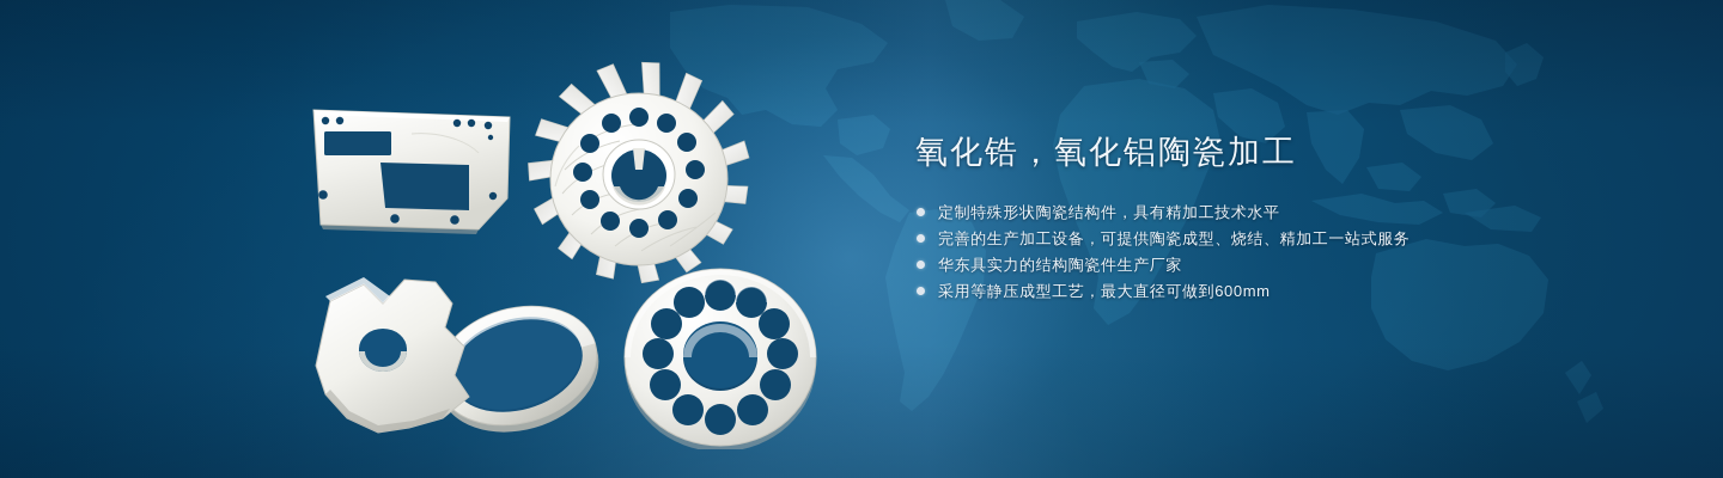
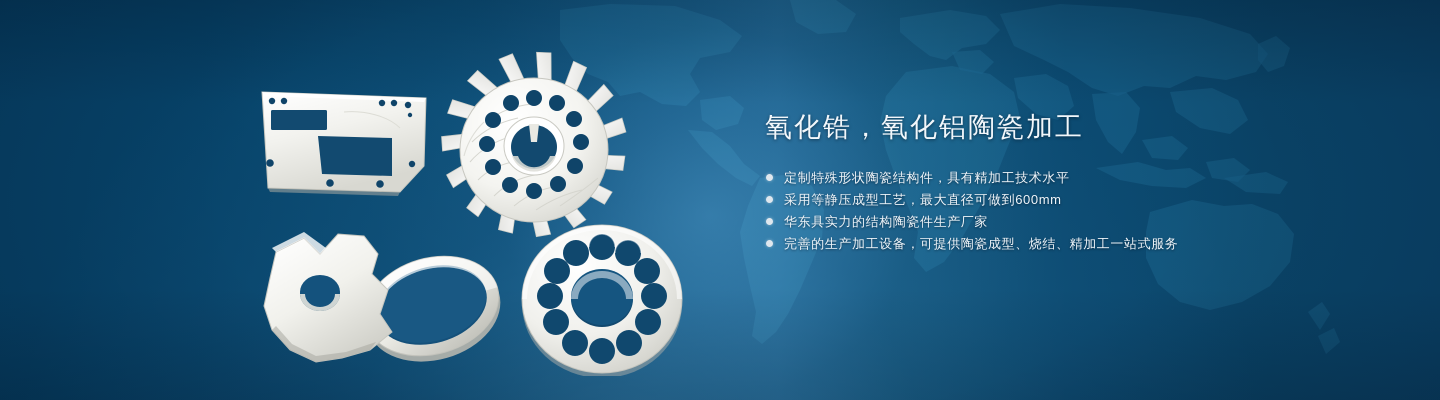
  氧化锆，氧化铝陶瓷加工
  定制特殊形状陶瓷结构件，具有精加工技术水平
- 完善的生产加工设备，可提供陶瓷成型、烧结、精加工一站式服务
+ 采用等静压成型工艺，最大直径可做到600mm
  华东具实力的结构陶瓷件生产厂家
- 采用等静压成型工艺，最大直径可做到600mm
+ 完善的生产加工设备，可提供陶瓷成型、烧结、精加工一站式服务
